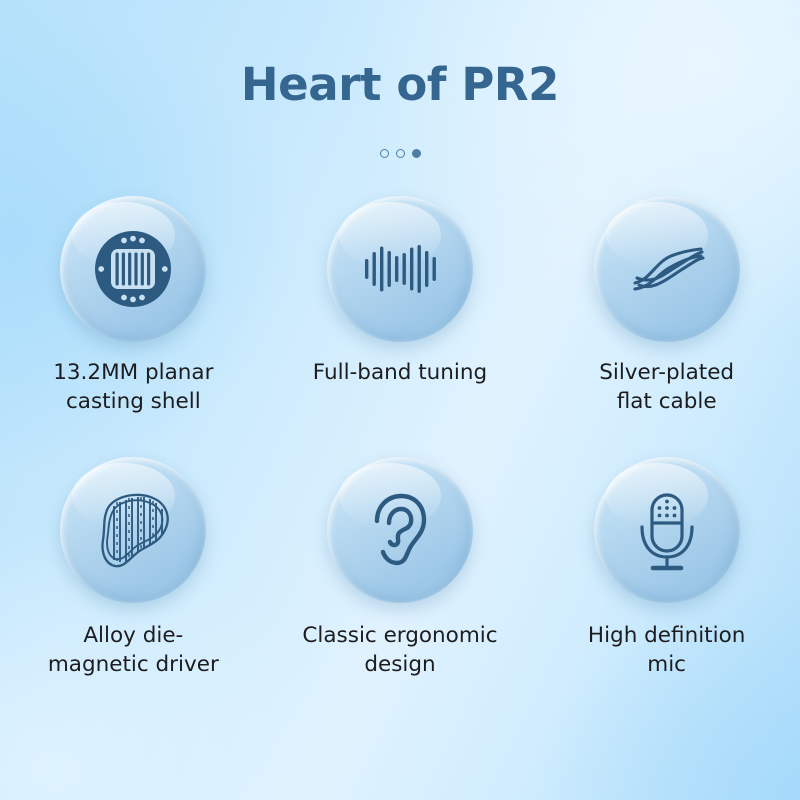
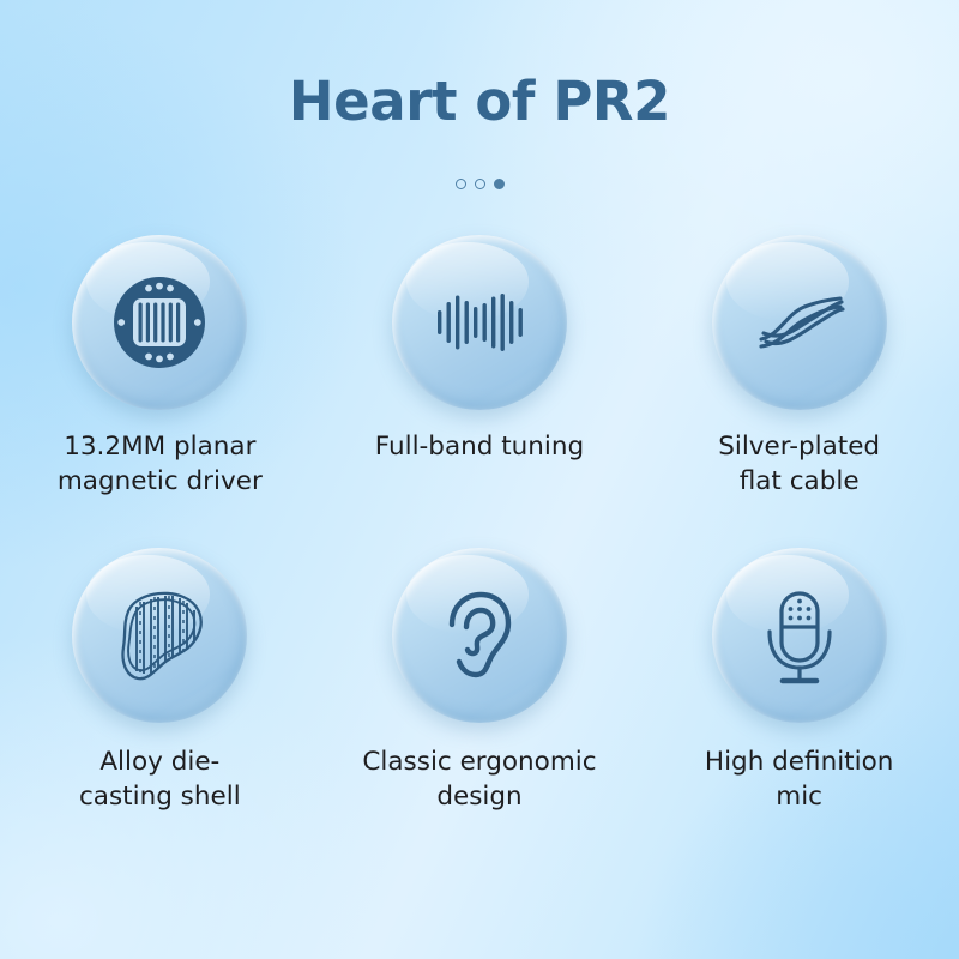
  Heart of PR2
  13.2MM planar
- casting shell
+ magnetic driver
  Full-band tuning
  Silver-plated
  flat cable
  Alloy die-
- magnetic driver
+ casting shell
  Classic ergonomic
  design
  High definition
  mic
